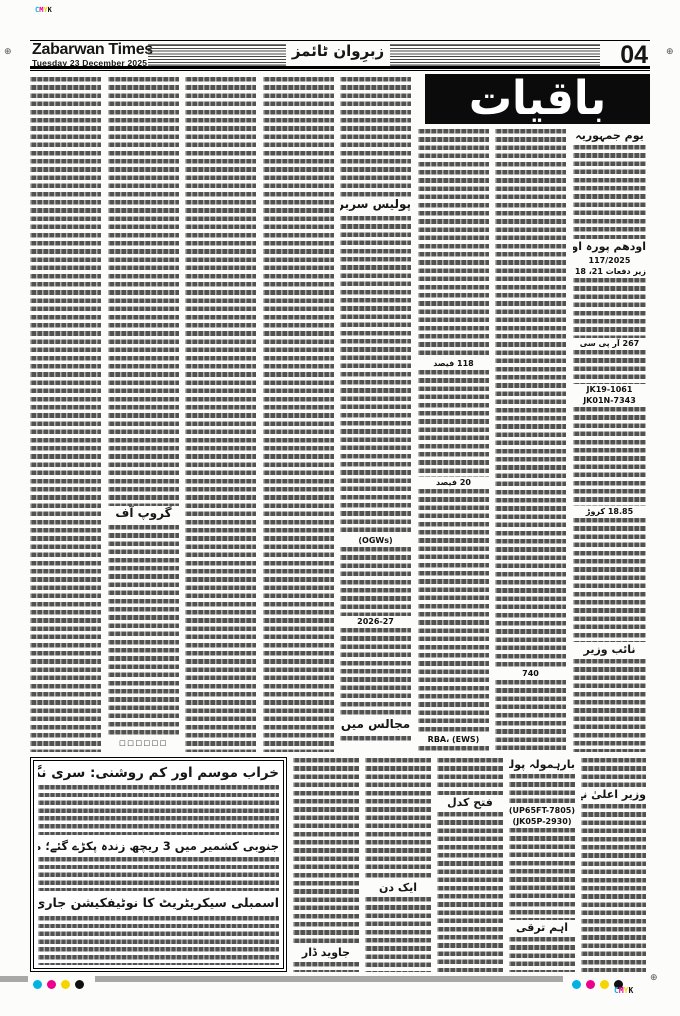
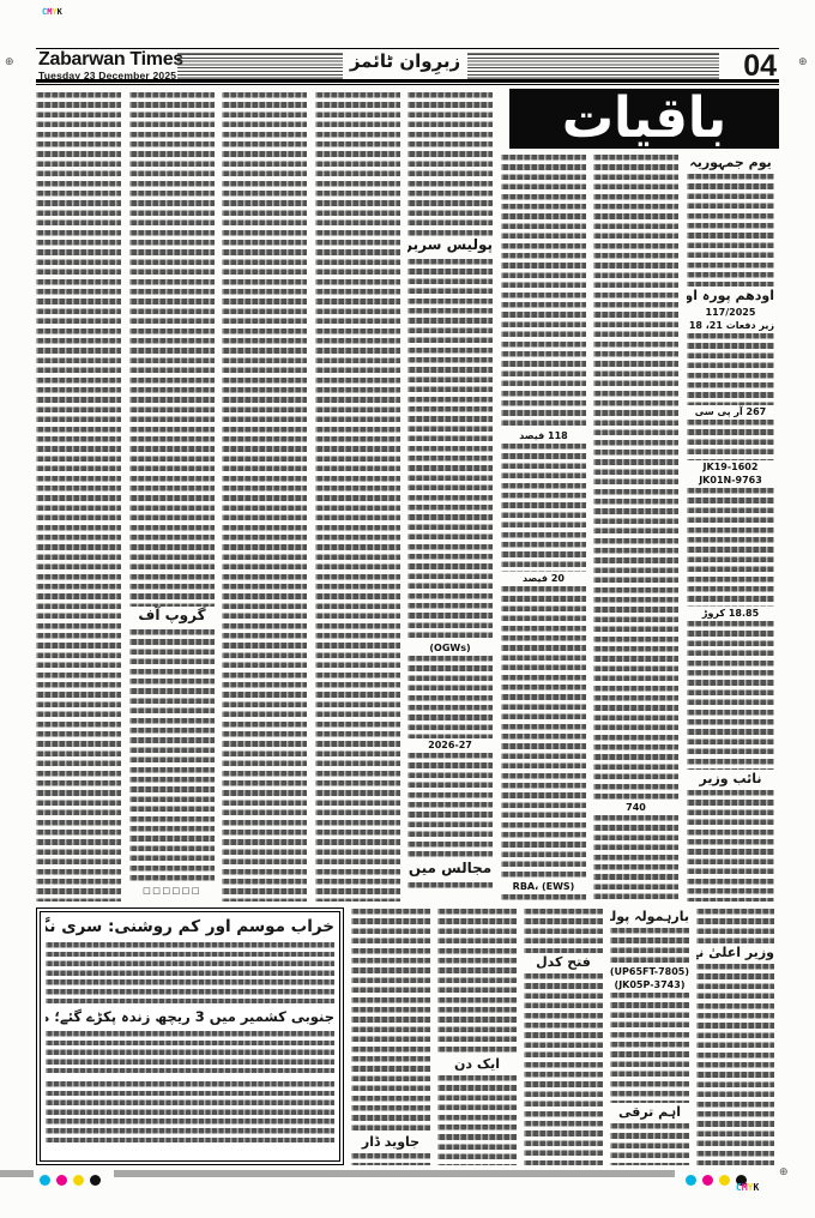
  CMYK
  ⊕
  ⊕
  Zabarwan Time
  Tuesday 23 December 2025
  زبرِوان ٹائمز
  04
  باقیات
  گروپ آف
  □□□□□□
  پولیس سربر
  (OGWs)
  2026-27
  مجالس میں
  118 فیصد
  20 فیصد
  (EWS) ،RBA
  740
  یوم جمہوریہ
  اودھم پورہ او
  117/2025
  267 آر پی سی
- JK19-1061
+ JK19-1602
- JK01N-7343
+ JK01N-9763
  18.85 کروڑ
  نائب وزیر
- اسمبلی سیکریٹریٹ کا نوٹیفکیشن جاری
  جاوید ڈار
  ایک دن
  فتح کدل
  بارہمولہ پول
  (UP65FT-7805)
- (JK05P-2930)
+ (JK05P-3743)
  اہم ترقی
  وزیر اعلیٰ ن
  ⊕
  CMYK
